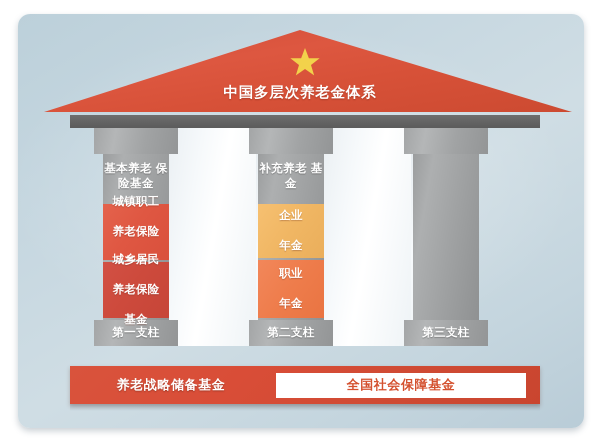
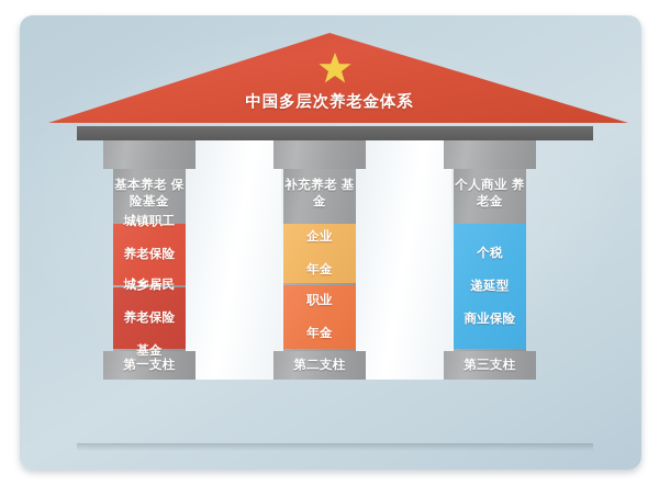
  中国多层次养老金体系
  基本养老 保险基金
  城镇职工
  养老保险
  城乡居民
  养老保险
  基金
  第一支柱
  补充养老 基金
  企业
  年金
  职业
  年金
  第二支柱
+ 个人商业 养老金
+ 个税
+ 递延型
+ 商业保险
  第三支柱
- 养老战略储备基金
- 全国社会保障基金
